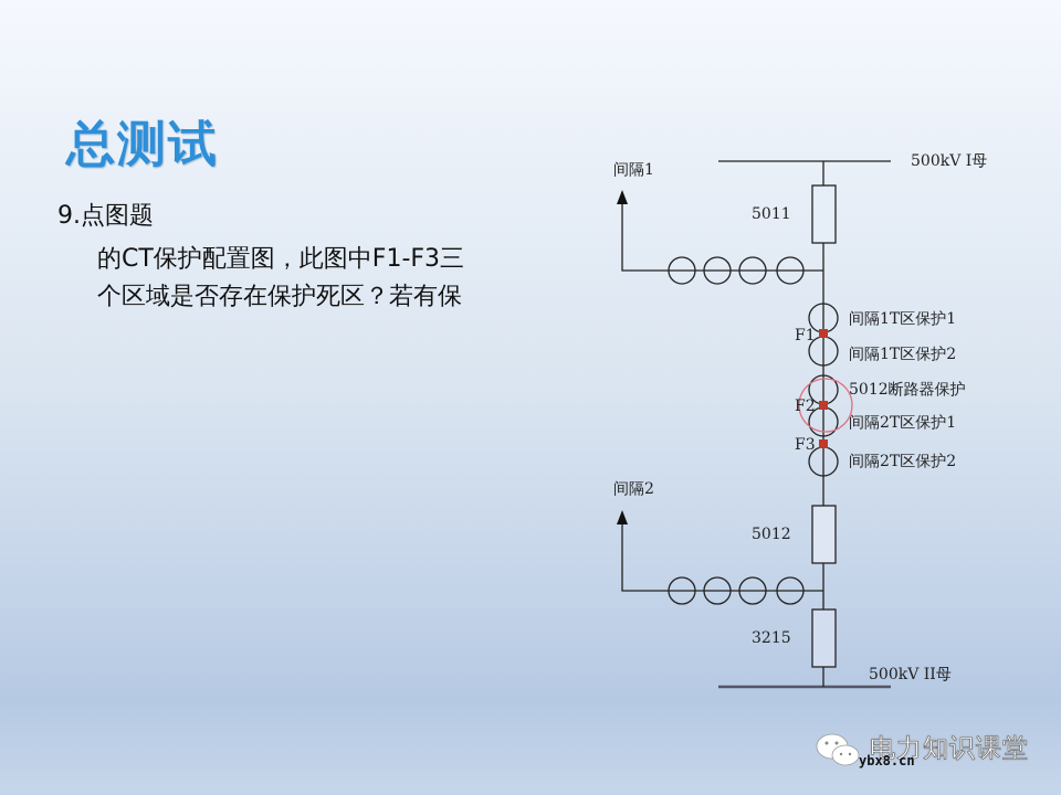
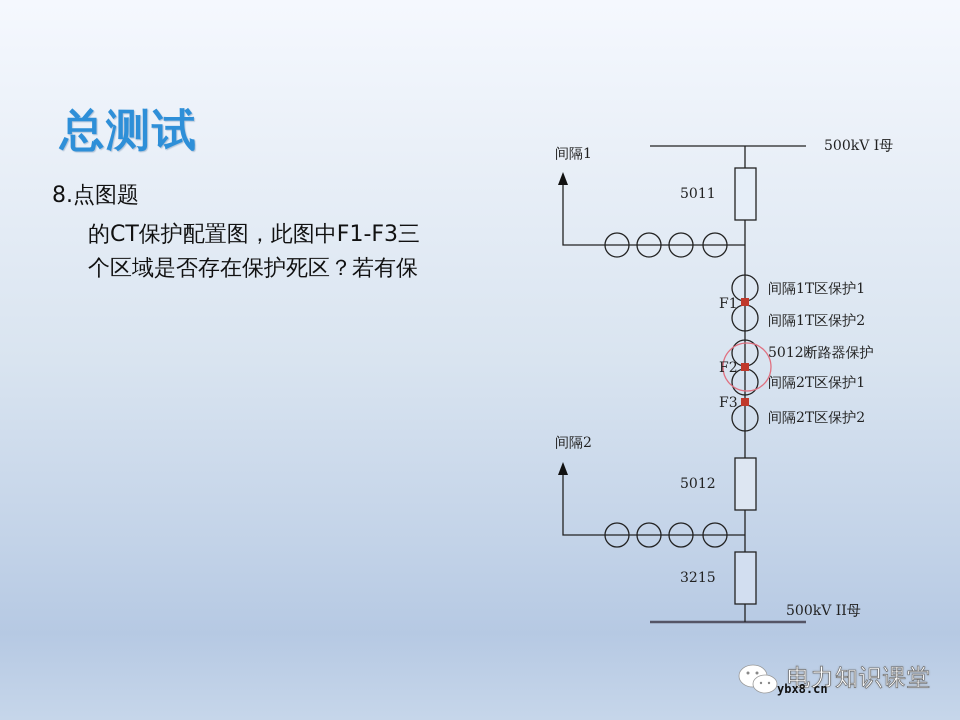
  总测试
- 9.点图题
+ 8.点图题
  的CT保护配置图，此图中F1-F3三
  个区域是否存在保护死区？若有保
  500kV I母
  500kV II母
  间隔1
  间隔2
  5011
  5012
  3215
  间隔1T区保护1
  间隔1T区保护2
  5012断路器保护
  间隔2T区保护1
  间隔2T区保护2
  F1
  F2
  F3
  电力知识课堂
  ybx8.cn
